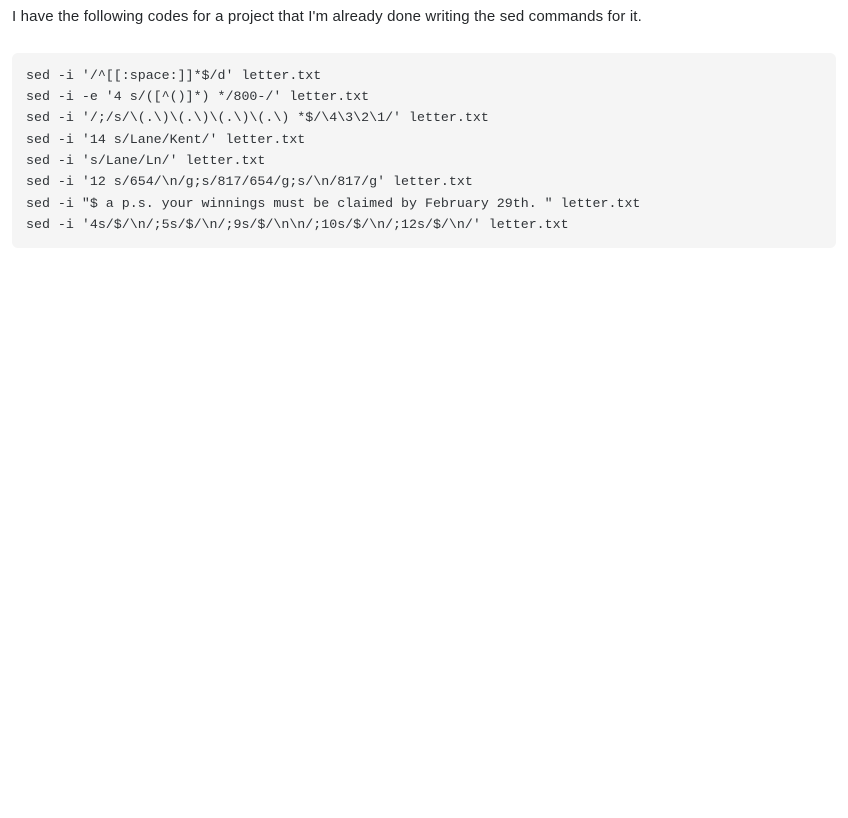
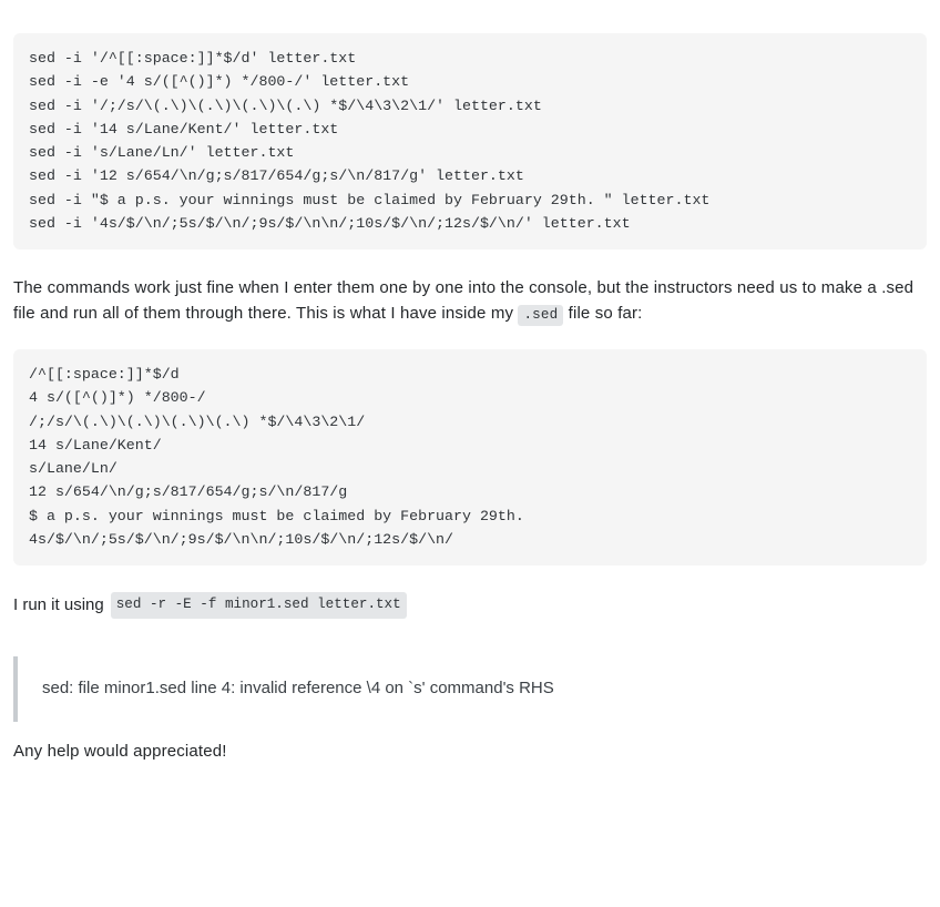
- I have the following codes for a project that I'm already done writing the sed commands for it.
  sed -i '/^[[:space:]]*$/d' letter.txt
  sed -i -e '4 s/([^()]*) */800-/' letter.txt
  sed -i '/;/s/\(.\)\(.\)\(.\)\(.\) *$/\4\3\2\1/' letter.txt
  sed -i '14 s/Lane/Kent/' letter.txt
  sed -i 's/Lane/Ln/' letter.txt
  sed -i '12 s/654/\n/g;s/817/654/g;s/\n/817/g' letter.txt
  sed -i "$ a p.s. your winnings must be claimed by February 29th. " letter.txt
  sed -i '4s/$/\n/;5s/$/\n/;9s/$/\n\n/;10s/$/\n/;12s/$/\n/' letter.txt
+ The commands work just fine when I enter them one by one into the console, but the instructors need us to make a .sed file and run all of them through there. This is what I have inside my .sed file so far:
+ /^[[:space:]]*$/d
+ 4 s/([^()]*) */800-/
+ /;/s/\(.\)\(.\)\(.\)\(.\) *$/\4\3\2\1/
+ 14 s/Lane/Kent/
+ s/Lane/Ln/
+ 12 s/654/\n/g;s/817/654/g;s/\n/817/g
+ $ a p.s. your winnings must be claimed by February 29th.
+ 4s/$/\n/;5s/$/\n/;9s/$/\n\n/;10s/$/\n/;12s/$/\n/
+ I run it using
+ sed -r -E -f minor1.sed letter.txt
+ sed: file minor1.sed line 4: invalid reference \4 on `s' command's RHS
+ Any help would appreciated!
